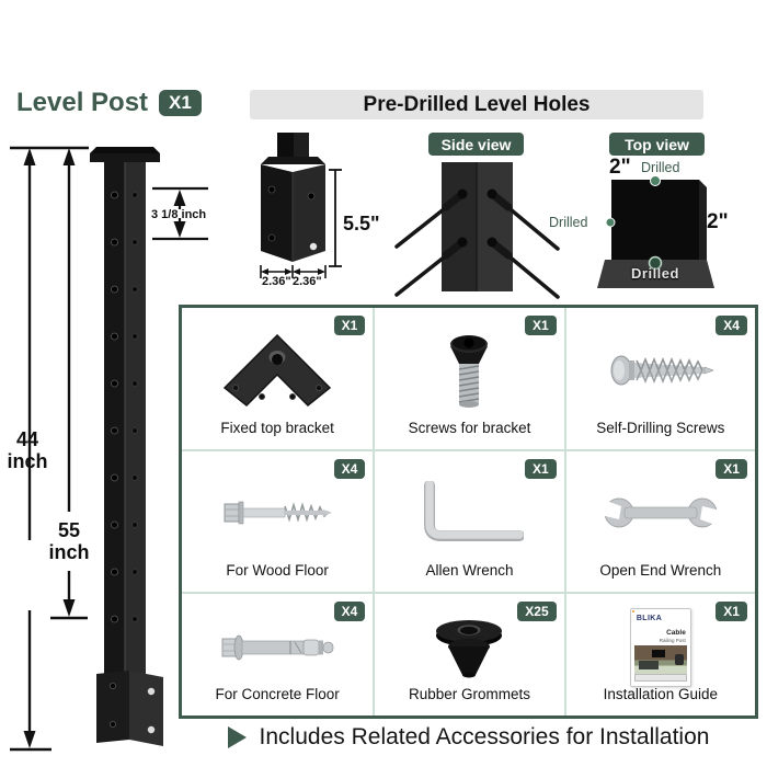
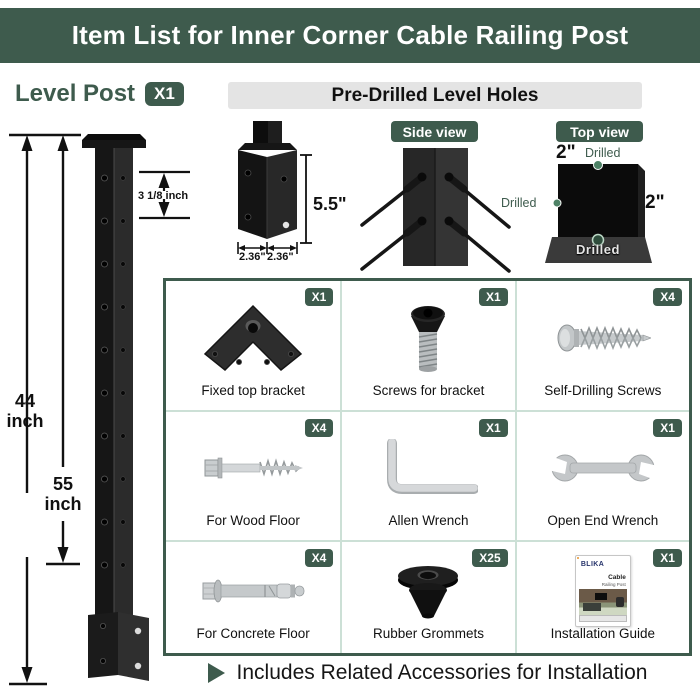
+ Item List for Inner Corner Cable Railing Post
  Level Post
  X1
  Pre-Drilled Level Holes
  44
  inch
  55
  inch
  3 1/8 inch
  5.5"
  2.36"
  2.36"
  Side view
  Top view
  2"
  Drilled
  Drilled
  2"
  Drilled
  X1
  Fixed top bracket
  X1
  Screws for bracket
  X4
  Self-Drilling Screws
  X4
  For Wood Floor
  X1
  Allen Wrench
  X1
  Open End Wrench
  X4
  For Concrete Floor
  X25
  Rubber Grommets
  X1
  Installation Guide
  Includes Related Accessories for Installation
